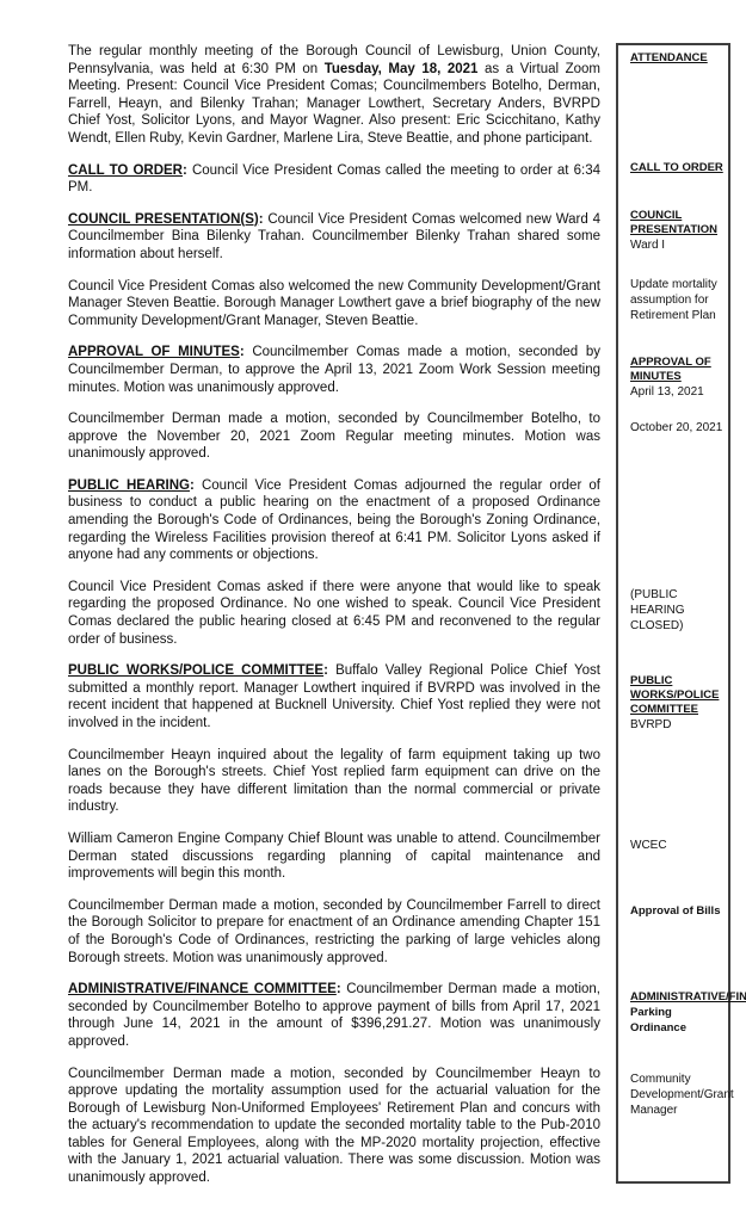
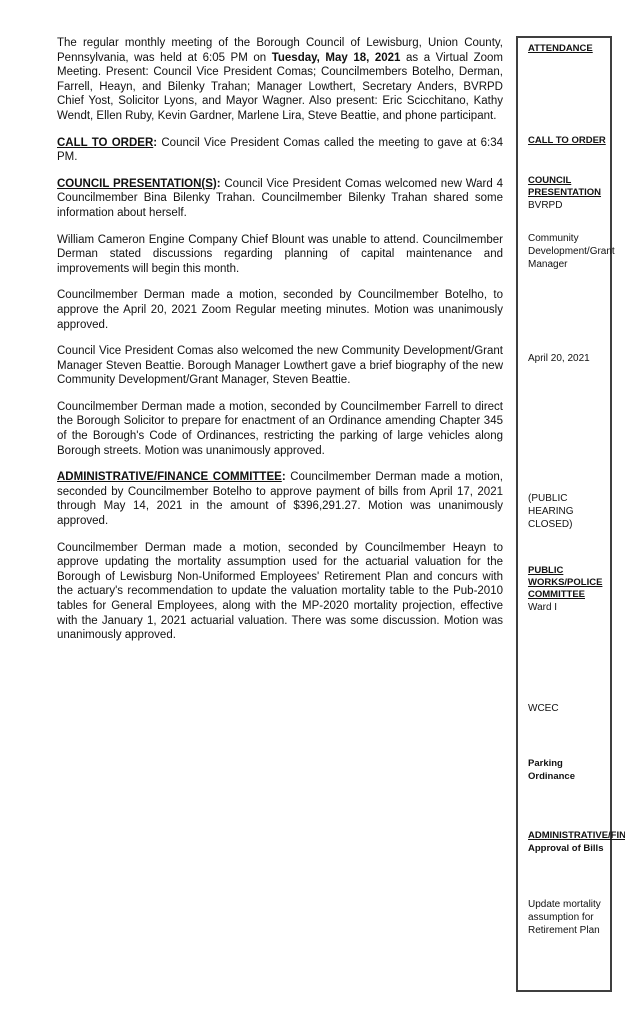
- The regular monthly meeting of the Borough Council of Lewisburg, Union County, Pennsylvania, was held at 6:30 PM on Tuesday, May 18, 2021 as a Virtual Zoom Meeting. Present: Council Vice President Comas; Councilmembers Botelho, Derman, Farrell, Heayn, and Bilenky Trahan; Manager Lowthert, Secretary Anders, BVRPD Chief Yost, Solicitor Lyons, and Mayor Wagner. Also present: Eric Scicchitano, Kathy Wendt, Ellen Ruby, Kevin Gardner, Marlene Lira, Steve Beattie, and phone participant.
+ The regular monthly meeting of the Borough Council of Lewisburg, Union County, Pennsylvania, was held at 6:05 PM on Tuesday, May 18, 2021 as a Virtual Zoom Meeting. Present: Council Vice President Comas; Councilmembers Botelho, Derman, Farrell, Heayn, and Bilenky Trahan; Manager Lowthert, Secretary Anders, BVRPD Chief Yost, Solicitor Lyons, and Mayor Wagner. Also present: Eric Scicchitano, Kathy Wendt, Ellen Ruby, Kevin Gardner, Marlene Lira, Steve Beattie, and phone participant.
- CALL TO ORDER: Council Vice President Comas called the meeting to order at 6:34 PM.
+ CALL TO ORDER: Council Vice President Comas called the meeting to gave at 6:34 PM.
  COUNCIL PRESENTATION(S): Council Vice President Comas welcomed new Ward 4 Councilmember Bina Bilenky Trahan. Councilmember Bilenky Trahan shared some information about herself.
- Council Vice President Comas also welcomed the new Community Development/Grant Manager Steven Beattie. Borough Manager Lowthert gave a brief biography of the new Community Development/Grant Manager, Steven Beattie.
+ William Cameron Engine Company Chief Blount was unable to attend. Councilmember Derman stated discussions regarding planning of capital maintenance and improvements will begin this month.
- APPROVAL OF MINUTES: Councilmember Comas made a motion, seconded by Councilmember Derman, to approve the April 13, 2021 Zoom Work Session meeting minutes. Motion was unanimously approved.
- Councilmember Derman made a motion, seconded by Councilmember Botelho, to approve the November 20, 2021 Zoom Regular meeting minutes. Motion was unanimously approved.
+ Councilmember Derman made a motion, seconded by Councilmember Botelho, to approve the April 20, 2021 Zoom Regular meeting minutes. Motion was unanimously approved.
- PUBLIC HEARING: Council Vice President Comas adjourned the regular order of business to conduct a public hearing on the enactment of a proposed Ordinance amending the Borough's Code of Ordinances, being the Borough's Zoning Ordinance, regarding the Wireless Facilities provision thereof at 6:41 PM. Solicitor Lyons asked if anyone had any comments or objections.
- Council Vice President Comas asked if there were anyone that would like to speak regarding the proposed Ordinance. No one wished to speak. Council Vice President Comas declared the public hearing closed at 6:45 PM and reconvened to the regular order of business.
- PUBLIC WORKS/POLICE COMMITTEE: Buffalo Valley Regional Police Chief Yost submitted a monthly report. Manager Lowthert inquired if BVRPD was involved in the recent incident that happened at Bucknell University. Chief Yost replied they were not involved in the incident.
- Councilmember Heayn inquired about the legality of farm equipment taking up two lanes on the Borough's streets. Chief Yost replied farm equipment can drive on the roads because they have different limitation than the normal commercial or private industry.
- William Cameron Engine Company Chief Blount was unable to attend. Councilmember Derman stated discussions regarding planning of capital maintenance and improvements will begin this month.
+ Council Vice President Comas also welcomed the new Community Development/Grant Manager Steven Beattie. Borough Manager Lowthert gave a brief biography of the new Community Development/Grant Manager, Steven Beattie.
- Councilmember Derman made a motion, seconded by Councilmember Farrell to direct the Borough Solicitor to prepare for enactment of an Ordinance amending Chapter 151 of the Borough's Code of Ordinances, restricting the parking of large vehicles along Borough streets. Motion was unanimously approved.
+ Councilmember Derman made a motion, seconded by Councilmember Farrell to direct the Borough Solicitor to prepare for enactment of an Ordinance amending Chapter 345 of the Borough's Code of Ordinances, restricting the parking of large vehicles along Borough streets. Motion was unanimously approved.
- ADMINISTRATIVE/FINANCE COMMITTEE: Councilmember Derman made a motion, seconded by Councilmember Botelho to approve payment of bills from April 17, 2021 through June 14, 2021 in the amount of $396,291.27. Motion was unanimously approved.
+ ADMINISTRATIVE/FINANCE COMMITTEE: Councilmember Derman made a motion, seconded by Councilmember Botelho to approve payment of bills from April 17, 2021 through May 14, 2021 in the amount of $396,291.27. Motion was unanimously approved.
- Councilmember Derman made a motion, seconded by Councilmember Heayn to approve updating the mortality assumption used for the actuarial valuation for the Borough of Lewisburg Non-Uniformed Employees' Retirement Plan and concurs with the actuary's recommendation to update the seconded mortality table to the Pub-2010 tables for General Employees, along with the MP-2020 mortality projection, effective with the January 1, 2021 actuarial valuation. There was some discussion. Motion was unanimously approved.
+ Councilmember Derman made a motion, seconded by Councilmember Heayn to approve updating the mortality assumption used for the actuarial valuation for the Borough of Lewisburg Non-Uniformed Employees' Retirement Plan and concurs with the actuary's recommendation to update the valuation mortality table to the Pub-2010 tables for General Employees, along with the MP-2020 mortality projection, effective with the January 1, 2021 actuarial valuation. There was some discussion. Motion was unanimously approved.
  ATTENDANCE
  CALL TO ORDER
  COUNCIL PRESENTATION
- Ward I
+ BVRPD
- Update mortality assumption for Retirement Plan
+ Community Development/Grant Manager
- APPROVAL OF MINUTES
- April 13, 2021
- October 20, 2021
+ April 20, 2021
  (PUBLIC HEARING CLOSED)
  PUBLIC WORKS/POLICE COMMITTEE
- BVRPD
+ Ward I
  WCEC
- Approval of Bills
+ Parking Ordinance
  ADMINISTRATIVE/FIN
- Parking Ordinance
+ Approval of Bills
- Community Development/Grant Manager
+ Update mortality assumption for Retirement Plan
